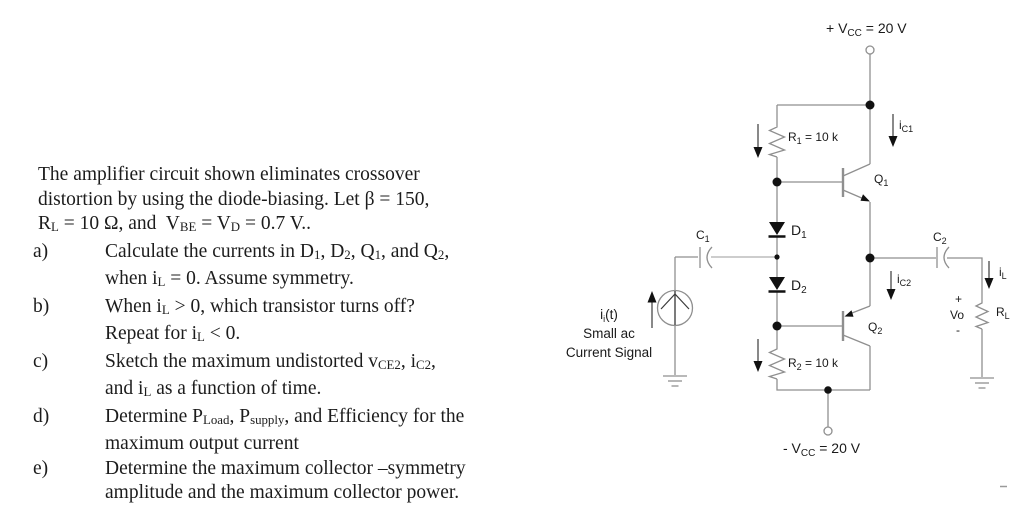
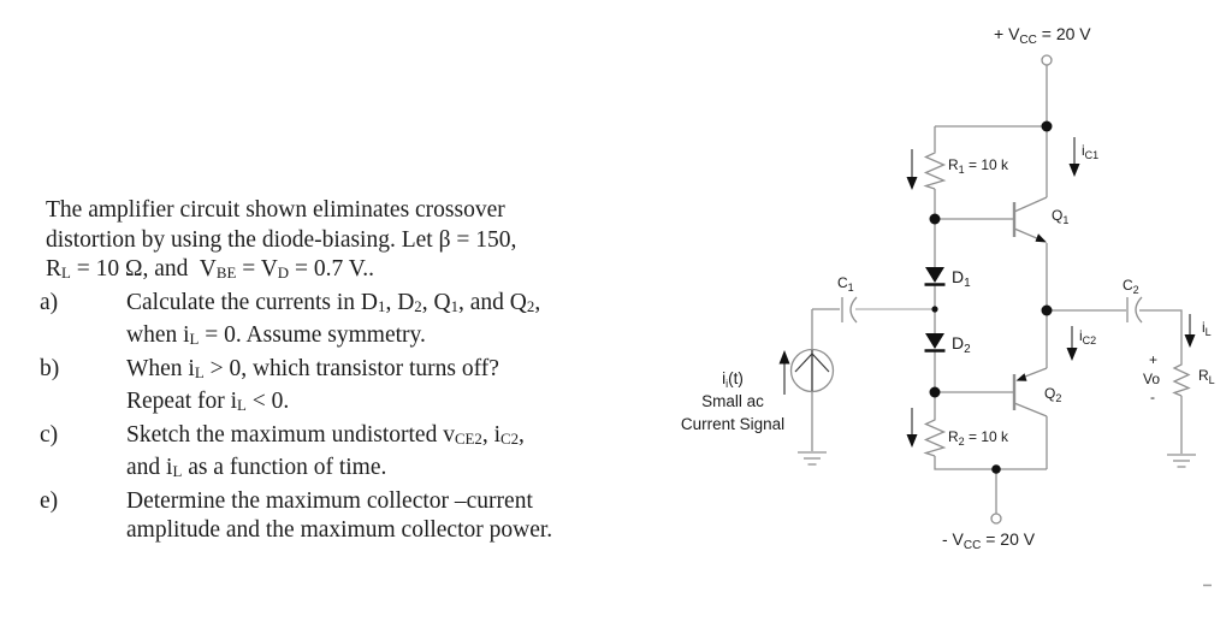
  The amplifier circuit shown eliminates crossover
  distortion by using the diode-biasing. Let β = 150,
  RL = 10 Ω, and VBE = VD = 0.7 V..
  a)
  Calculate the currents in D1, D2, Q1, and Q2,
  when iL = 0. Assume symmetry.
  b)
  When iL > 0, which transistor turns off?
  Repeat for iL < 0.
  c)
  Sketch the maximum undistorted vCE2, iC2,
  and iL as a function of time.
- d)
- Determine PLoad, Psupply, and Efficiency for the
- maximum output current
  e)
- Determine the maximum collector –symmetry
+ Determine the maximum collector –current
  amplitude and the maximum collector power.
  + VCC = 20 V
  - VCC = 20 V
  R1 = 10 k
  R2 = 10 k
  RL
  C1
  C2
  D1
  D2
  Q1
  Q2
  iC1
  iC2
  iL
  +
  Vo
  -
  ii(t)
  Small ac
  Current Signal
